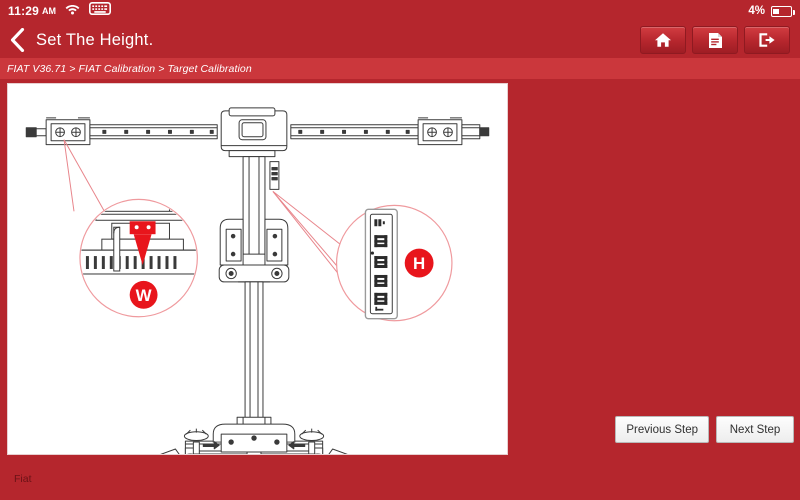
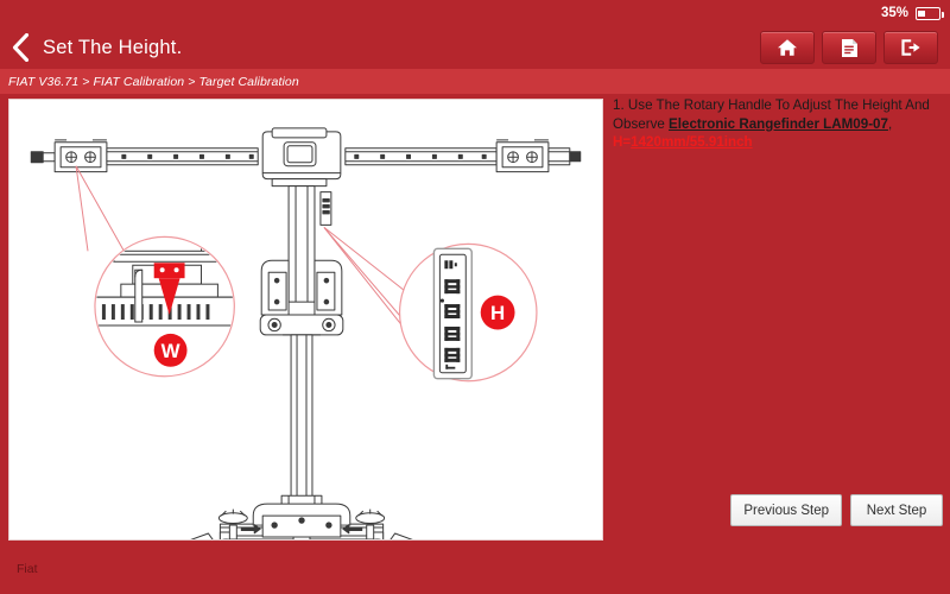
- 11:29
- AM
- 4%
+ 35%
  Set The Height.
  FIAT V36.71 > FIAT Calibration > Target Calibration
  W
  H
+ 1. Use The Rotary Handle To Adjust The Height And Observe Electronic Rangefinder LAM09-07,
+ H=1420mm/55.91inch
  Previous Step
  Next Step
  Fiat
